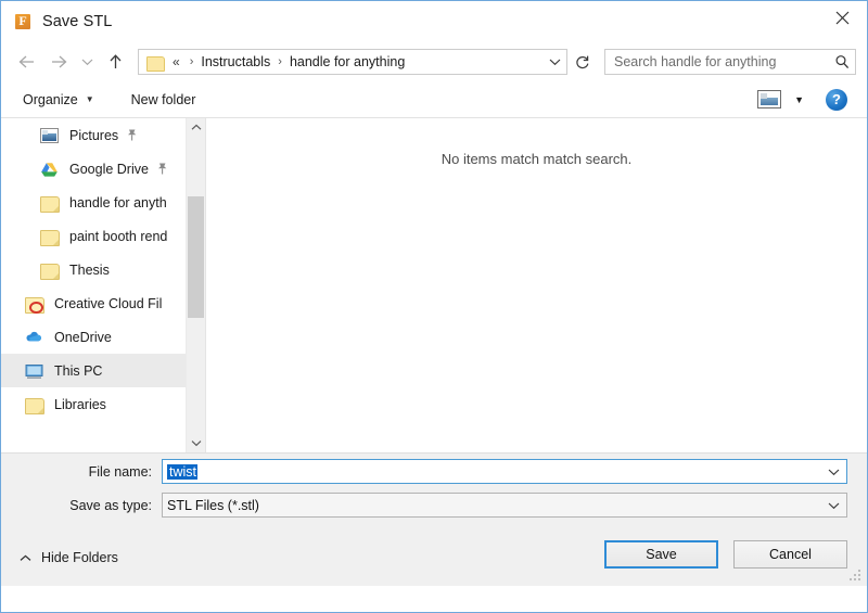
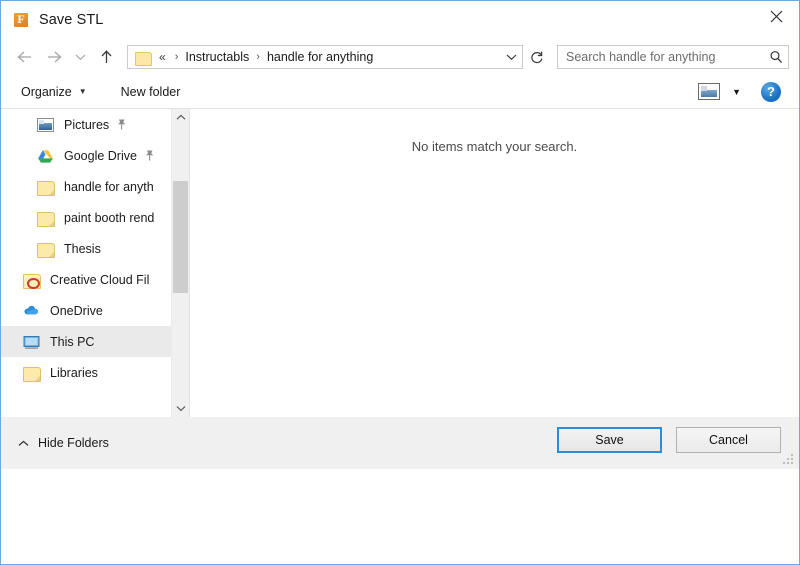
  F
  Save STL
  «
  ›
  Instructabls
  ›
  handle for anything
  Search handle for anything
  Organize
  ▼
  New folder
  ▼
  ?
  Pictures
  Google Drive
  handle for anyth
  paint booth rend
  Thesis
  Creative Cloud Fil
  OneDrive
  This PC
  Libraries
- No items match match search.
+ No items match your search.
- File name:
- twist
- Save as type:
- STL Files (*.stl)
  Hide Folders
  Save
  Cancel
